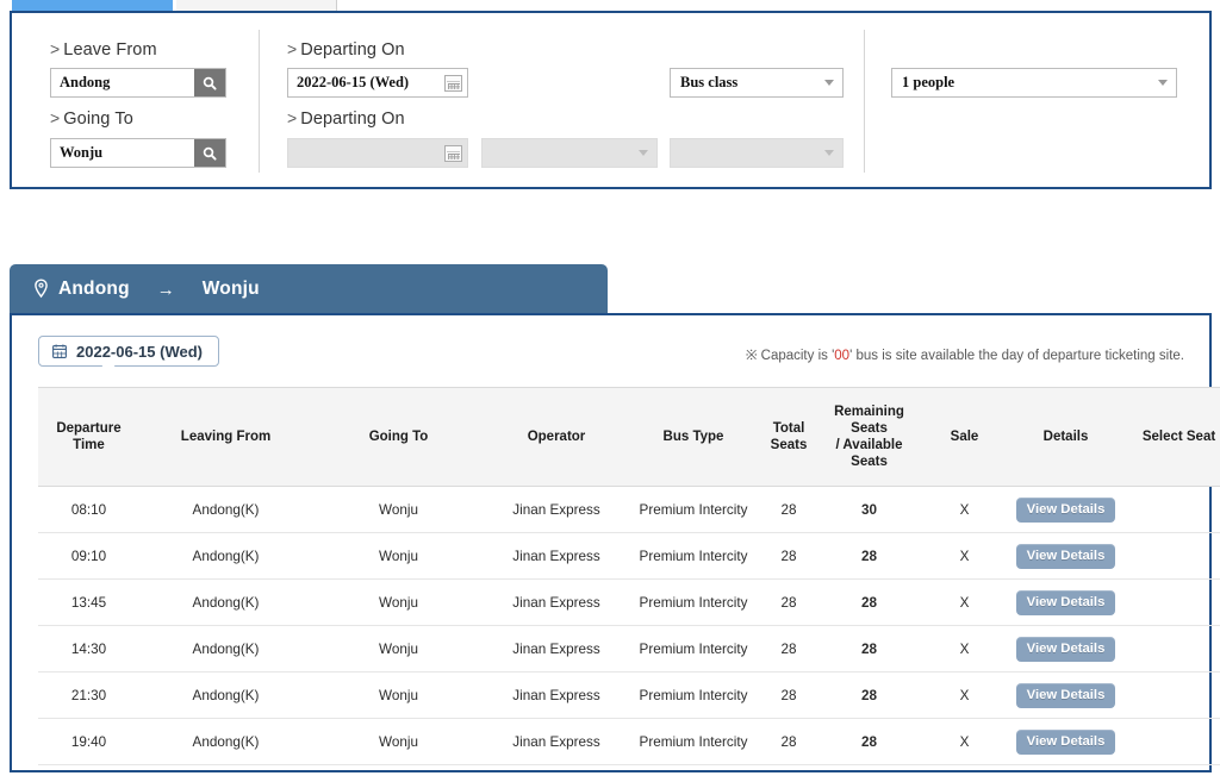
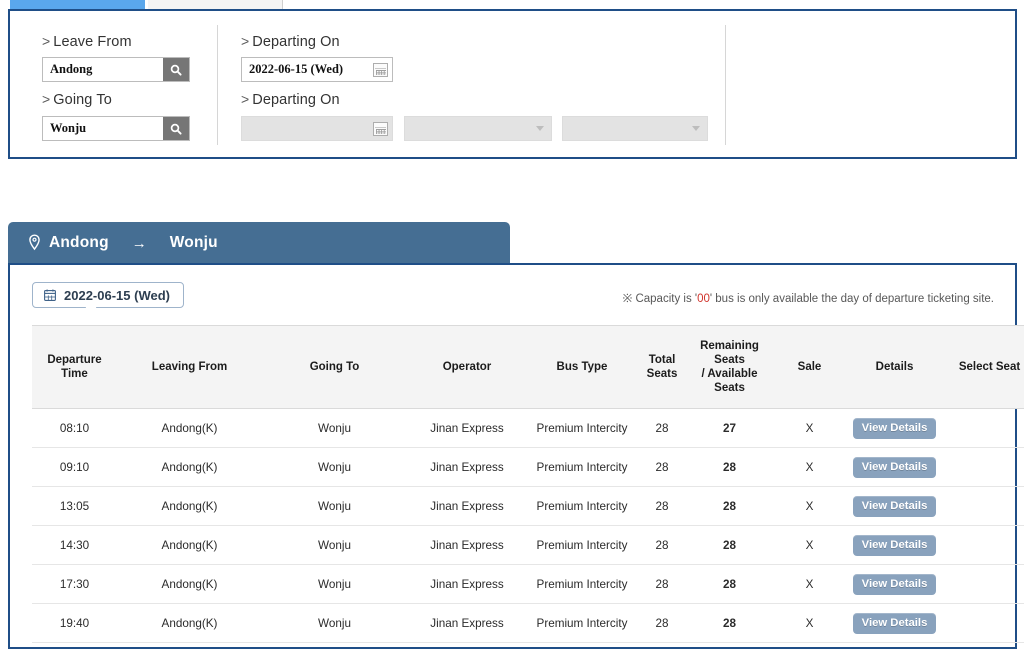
  > Leave From
  Andong
  > Going To
  Wonju
  > Departing On
  2022-06-15 (Wed)
- Bus class
  > Departing On
- 1 people
  Andong
  →
  Wonju
  2022-06-15 (Wed)
- ※ Capacity is '00' bus is site available the day of departure ticketing site.
+ ※ Capacity is '00' bus is only available the day of departure ticketing site.
  DepartureTime	Leaving From	Going To	Operator	Bus Type	TotalSeats	RemainingSeats/ AvailableSeats	Sale	Details	Select Seat
- 08:10	Andong(K)	Wonju	Jinan Express	Premium Intercity	28	30	X	View Details
+ 08:10	Andong(K)	Wonju	Jinan Express	Premium Intercity	28	27	X	View Details
  09:10	Andong(K)	Wonju	Jinan Express	Premium Intercity	28	28	X	View Details
- 13:45	Andong(K)	Wonju	Jinan Express	Premium Intercity	28	28	X	View Details
+ 13:05	Andong(K)	Wonju	Jinan Express	Premium Intercity	28	28	X	View Details
  14:30	Andong(K)	Wonju	Jinan Express	Premium Intercity	28	28	X	View Details
- 21:30	Andong(K)	Wonju	Jinan Express	Premium Intercity	28	28	X	View Details
+ 17:30	Andong(K)	Wonju	Jinan Express	Premium Intercity	28	28	X	View Details
  19:40	Andong(K)	Wonju	Jinan Express	Premium Intercity	28	28	X	View Details
